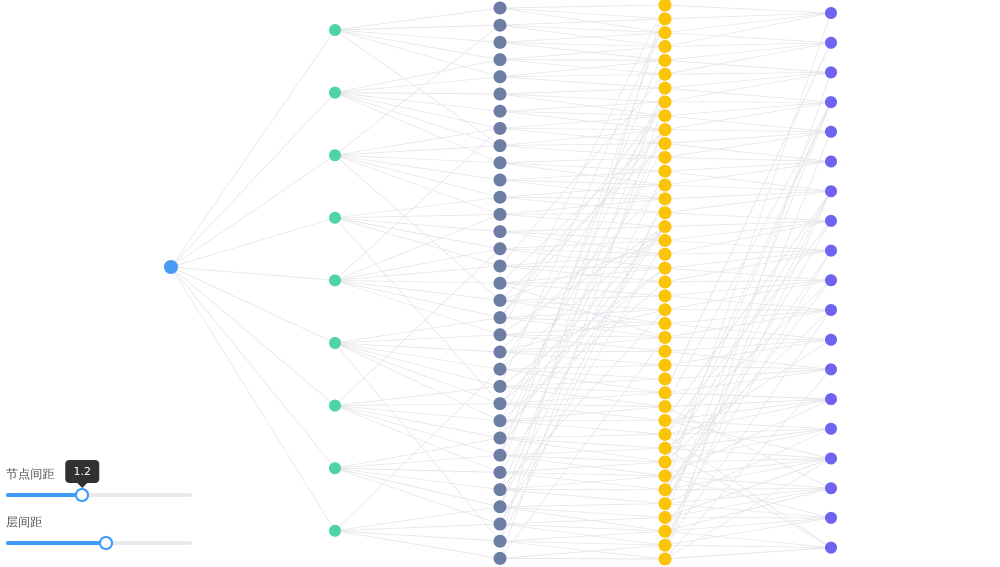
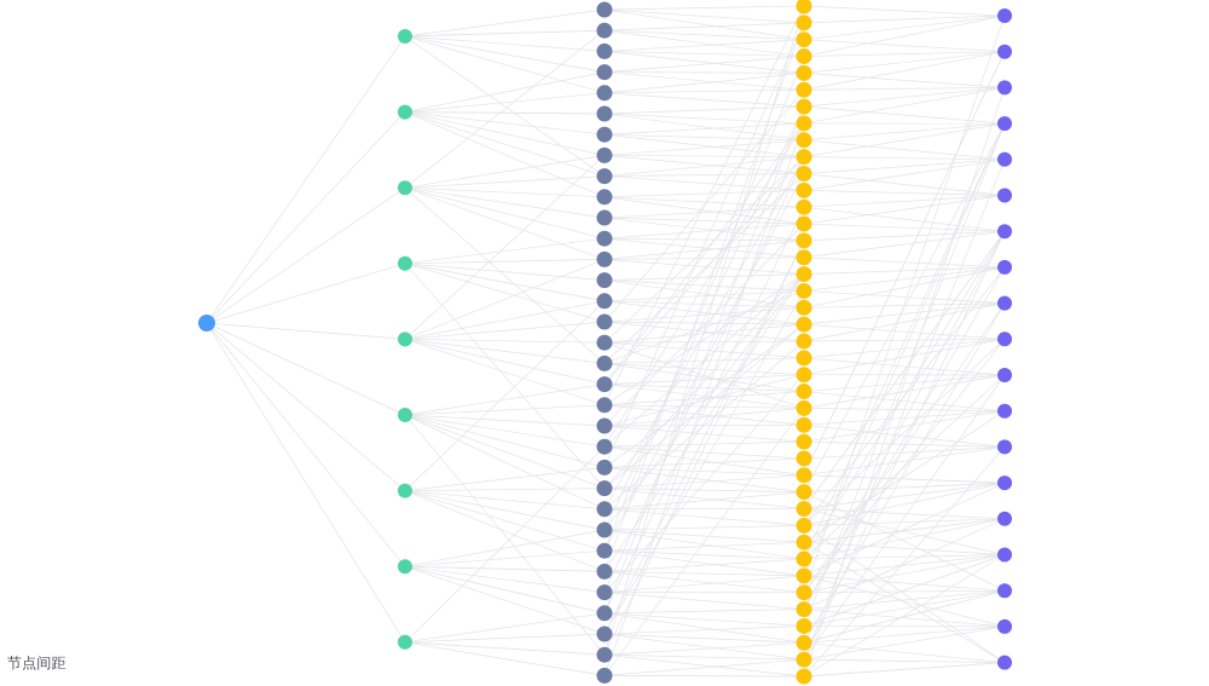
  节点间距
- 1.2
- 层间距
